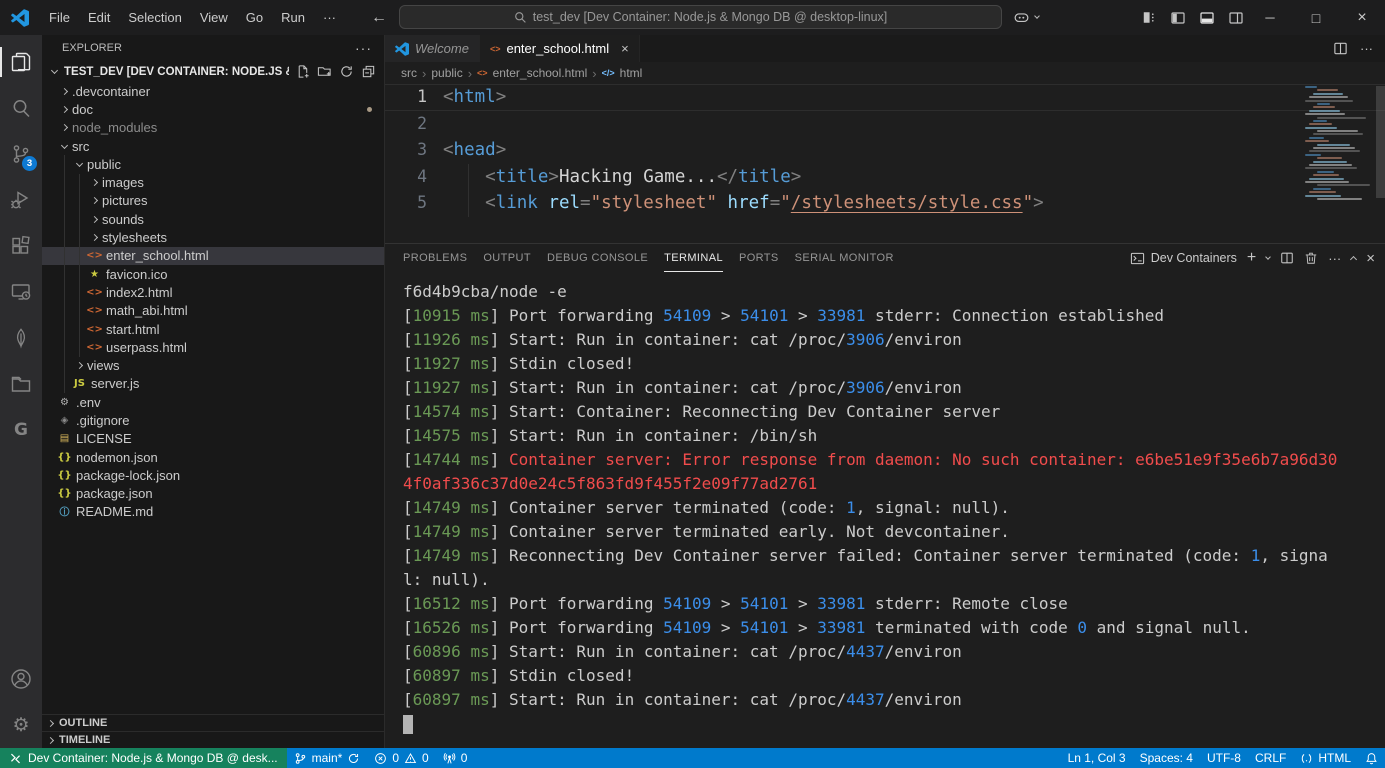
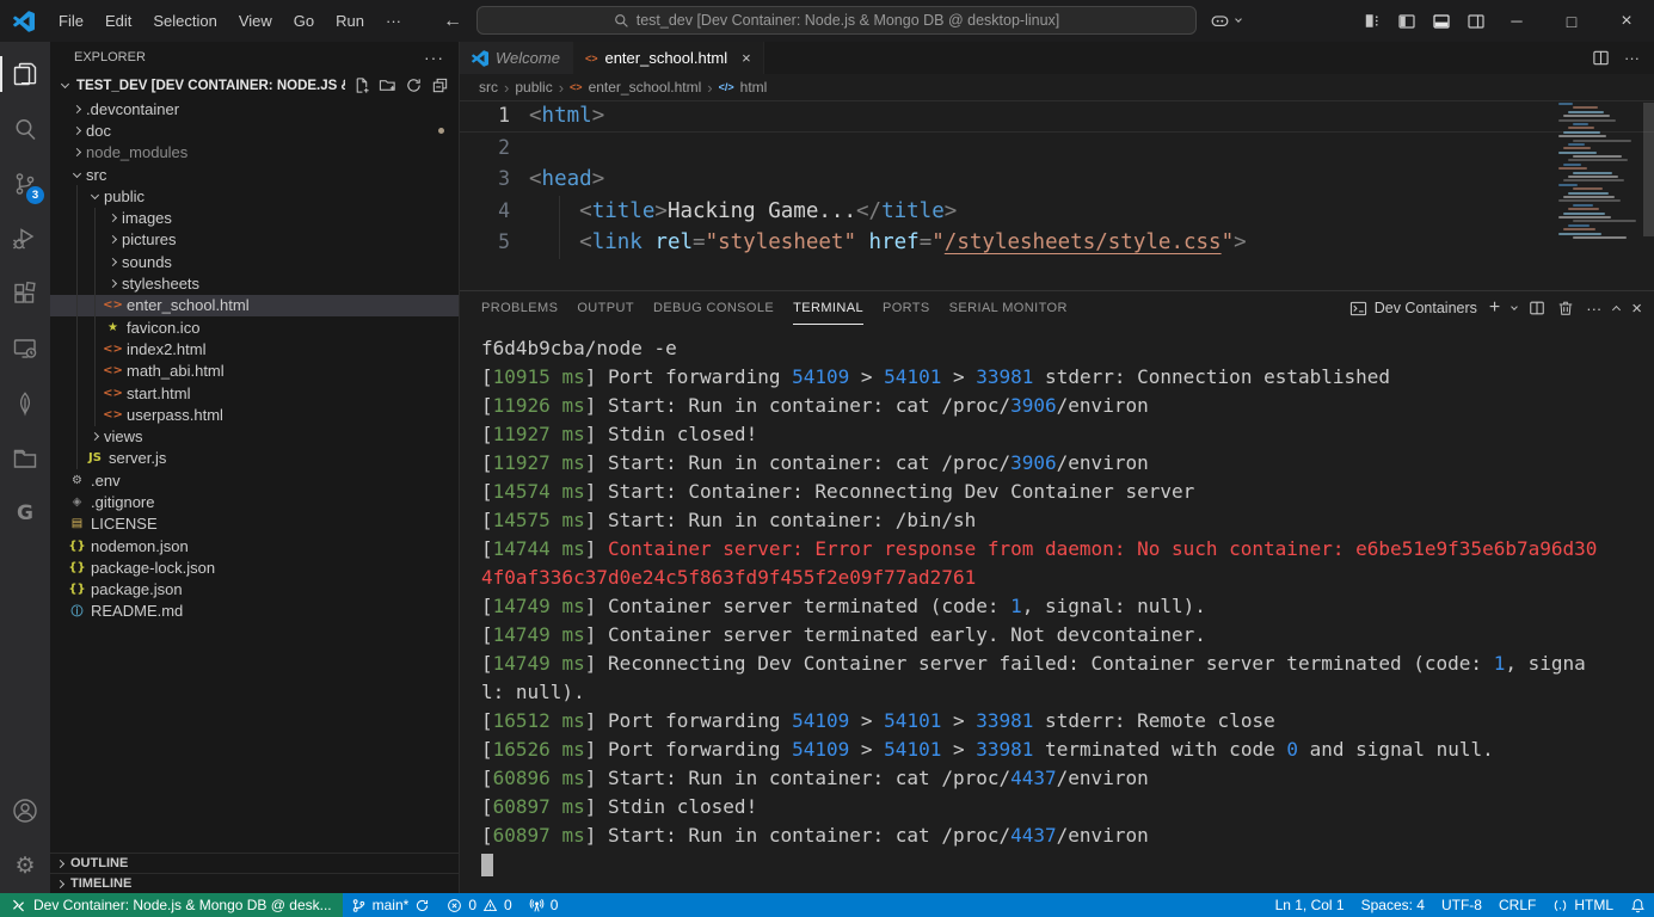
  File
  Edit
  Selection
  View
  Go
  Run
  ···
  ←
  test_dev [Dev Container: Node.js & Mongo DB @ desktop-linux]
  ─
  □
  ×
  3
  G
  ⚙
  EXPLORER
  ···
  TEST_DEV [DEV CONTAINER: NODE.JS
  .devcontainer
  doc
  node_modules
  src
  public
  images
  pictures
  sounds
  stylesheets
  <>
  enter_school.html
  ★
  favicon.ico
  <>
  index2.html
  <>
  math_abi.html
  <>
  start.html
  <>
  userpass.html
  views
  JS
  server.js
  ⚙
  .env
  ◈
  .gitignore
  ▤
  LICENSE
  {}
  nodemon.json
  {}
  package-lock.json
  {}
  package.json
  ⓘ
  README.md
  OUTLINE
  TIMELINE
  Welcome
  <>
  enter_school.html
  ×
  ···
  src
  ›
  public
  ›
  <>
  enter_school.html
  ›
  </>
  html
  1
  <html>
  2
  3
  <head>
  4
  <title>Hacking Game...</title>
  5
  <link rel="stylesheet" href="/stylesheets/style.css">
  PROBLEMS
  OUTPUT
  DEBUG CONSOLE
  TERMINAL
  PORTS
  SERIAL MONITOR
  Dev Containers
  +
  ···
  ×
  f6d4b9cba/node -e
  [10915 ms] Port forwarding 54109 > 54101 > 33981 stderr: Connection established
  [11926 ms] Start: Run in container: cat /proc/3906/environ
  [11927 ms] Stdin closed!
  [11927 ms] Start: Run in container: cat /proc/3906/environ
  [14574 ms] Start: Container: Reconnecting Dev Container server
  [14575 ms] Start: Run in container: /bin/sh
  [14744 ms] Container server: Error response from daemon: No such container: e6be51e9f35e6b7a96d304f0af336c37d0e24c5f863fd9f455f2e09f77ad2761
  [14749 ms] Container server terminated (code: 1, signal: null).
  [14749 ms] Container server terminated early. Not devcontainer.
  [14749 ms] Reconnecting Dev Container server failed: Container server terminated (code: 1, signal: null).
  [16512 ms] Port forwarding 54109 > 54101 > 33981 stderr: Remote close
  [16526 ms] Port forwarding 54109 > 54101 > 33981 terminated with code 0 and signal null.
  [60896 ms] Start: Run in container: cat /proc/4437/environ
  [60897 ms] Stdin closed!
  [60897 ms] Start: Run in container: cat /proc/4437/environ
  Dev Container: Node.js & Mongo DB @ desk...
  main*
  0
  0
  0
- Ln 1, Col 3
+ Ln 1, Col 1
  Spaces: 4
  UTF-8
  CRLF
  HTML
